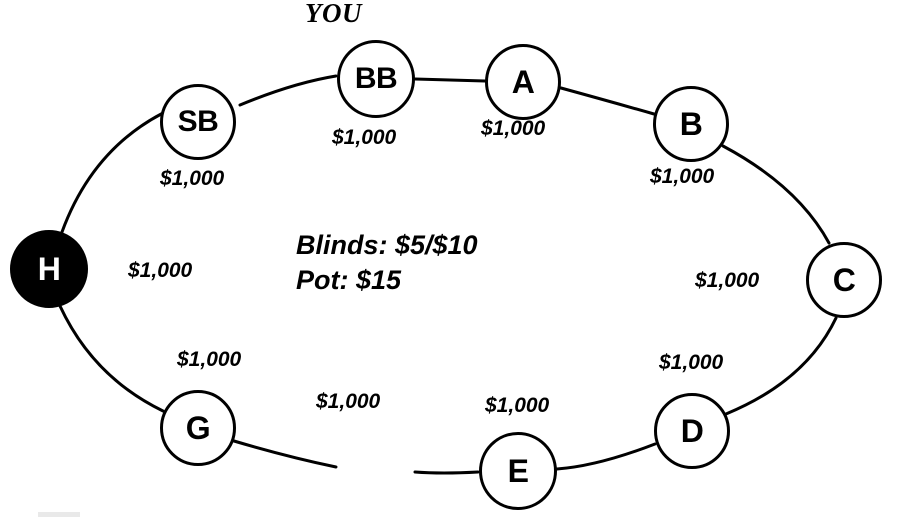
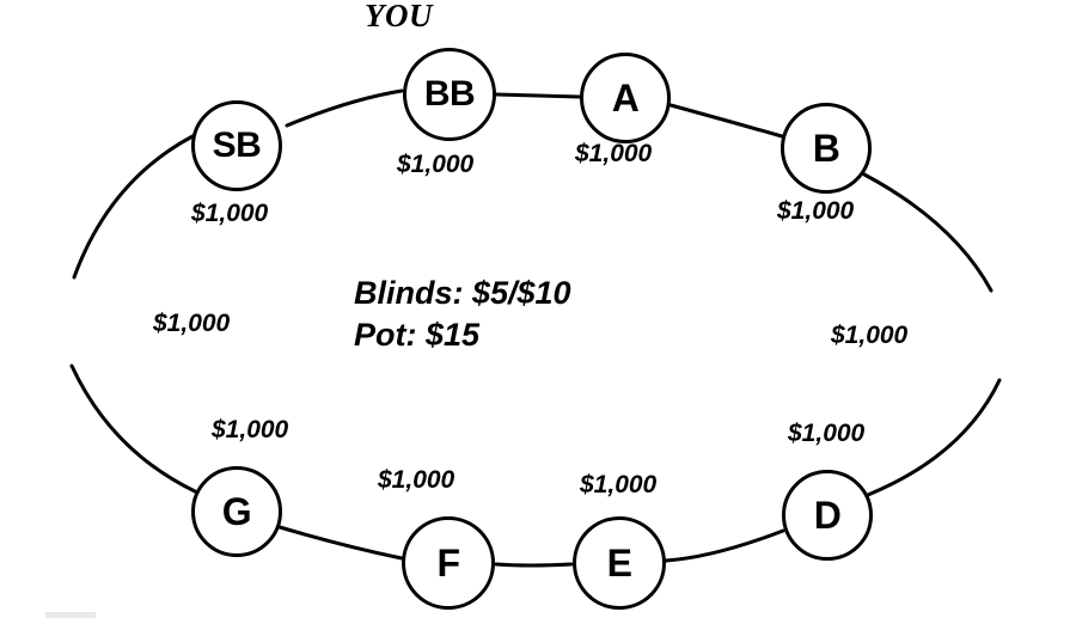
  SB
  BB
  A
  B
- C
  D
  E
+ F
  G
- H
  $1,000
  $1,000
  $1,000
  $1,000
  $1,000
  $1,000
  $1,000
  $1,000
  $1,000
  $1,000
  YOU
  Blinds: $5/$10
  Pot: $15
